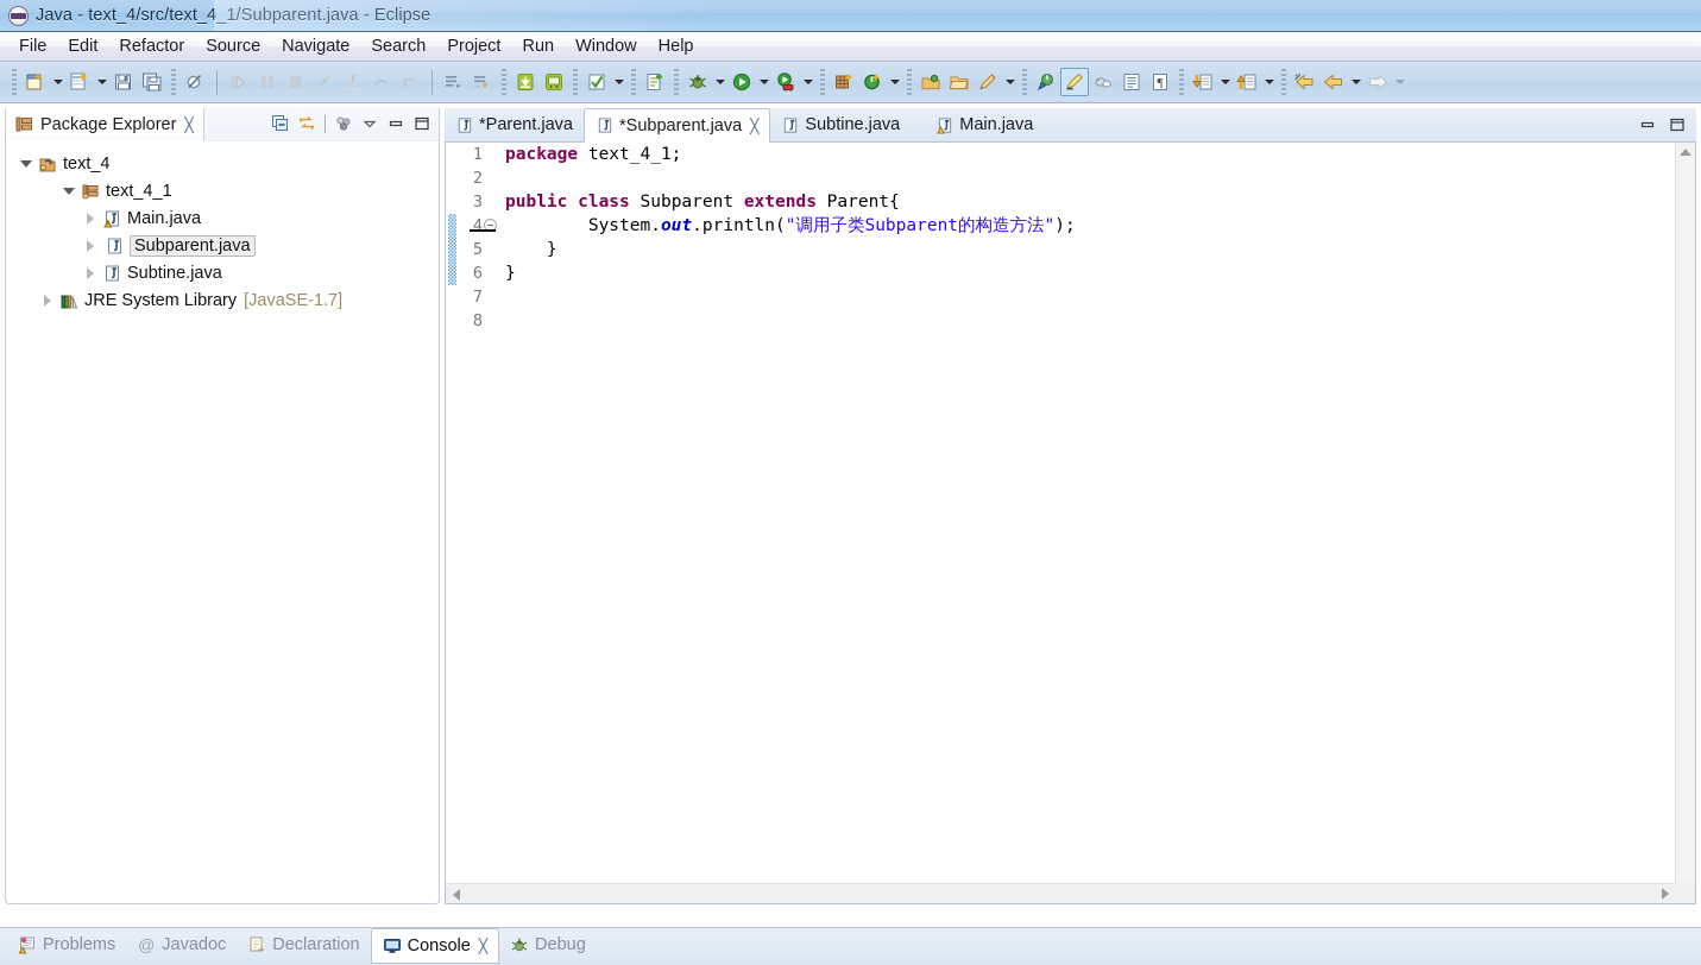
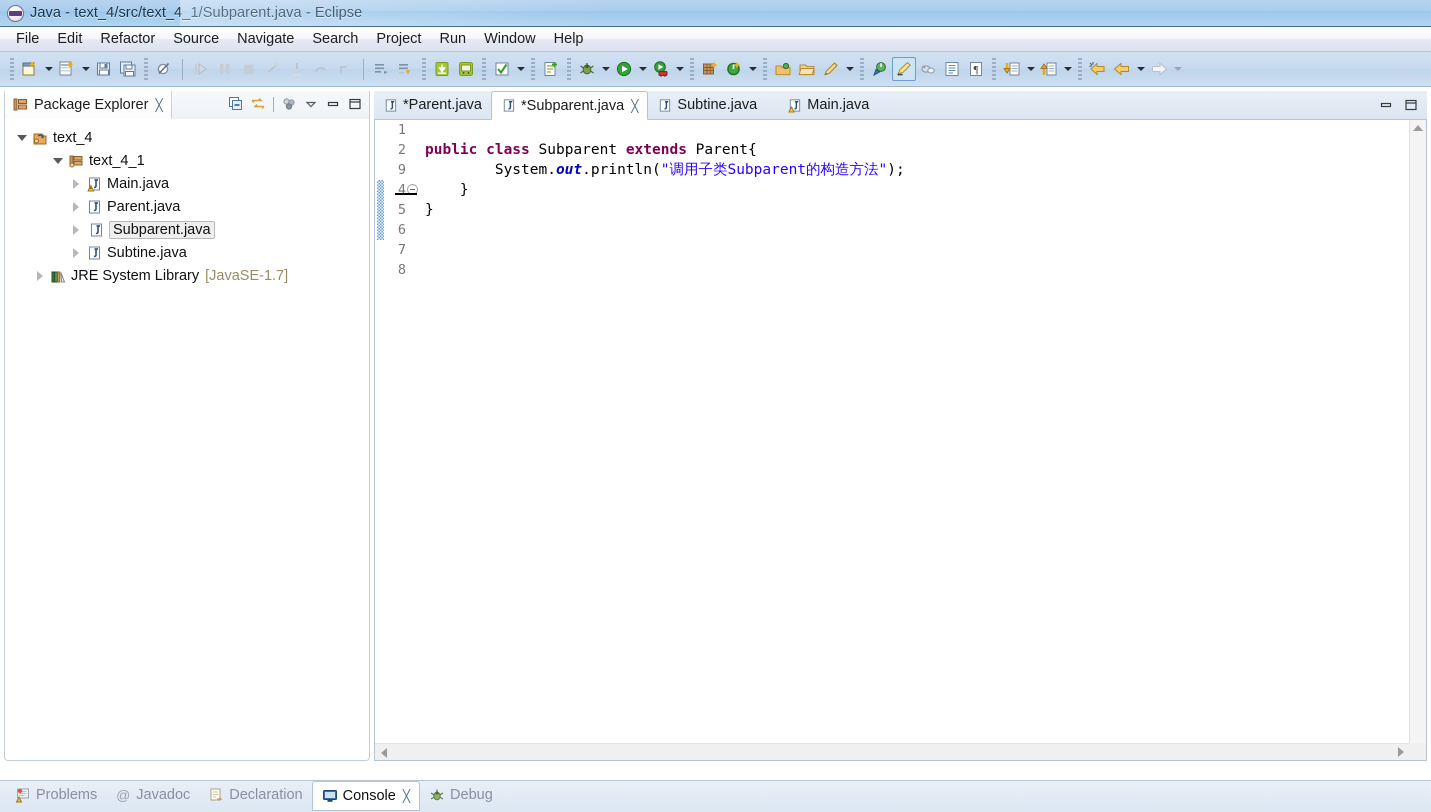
  File
  Edit
  Refactor
  Source
  Navigate
  Search
  Project
  Run
  Window
  Help
  ¶
  Package Explorer
  ╳
  text_4
  text_4_1
  Main.java
+ Parent.java
  Subparent.java
  Subtine.java
  JRE System Library
  [JavaSE-1.7]
  *Parent.java
  *Subparent.java
  ╳
  Subtine.java
  Main.java
  1
  2
- 3
+ 9
  4
  5
  6
  7
  8
- package text_4_1;
  public class Subparent extends Parent{
  System.out.println("调用子类Subparent的构造方法");
  }
  }
  Problems
  @
  Javadoc
  Declaration
  Console
  ╳
  Debug
